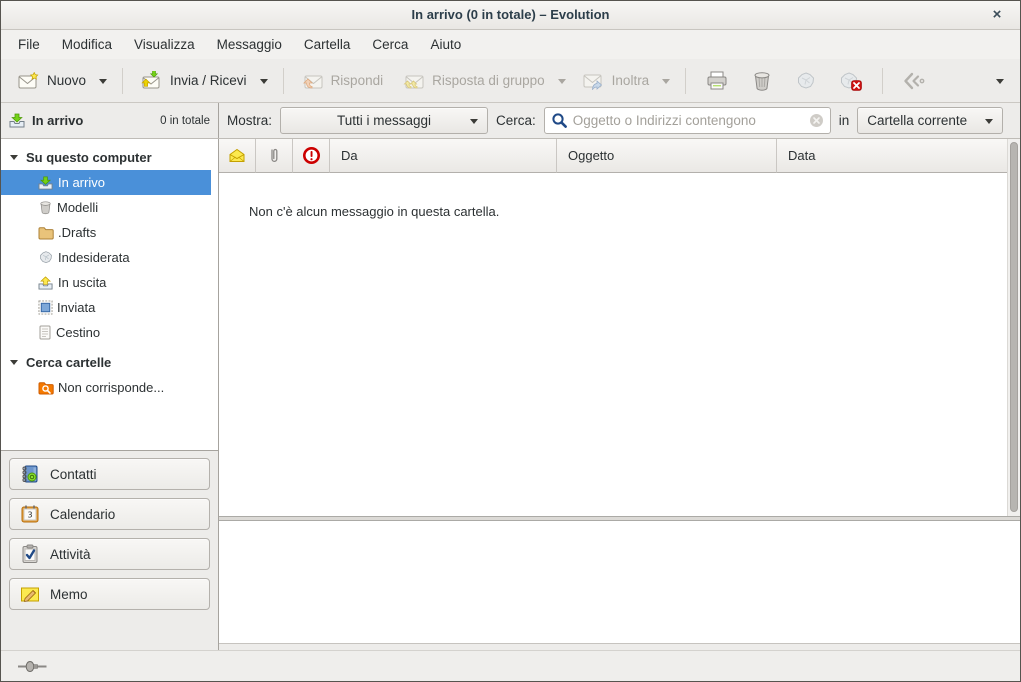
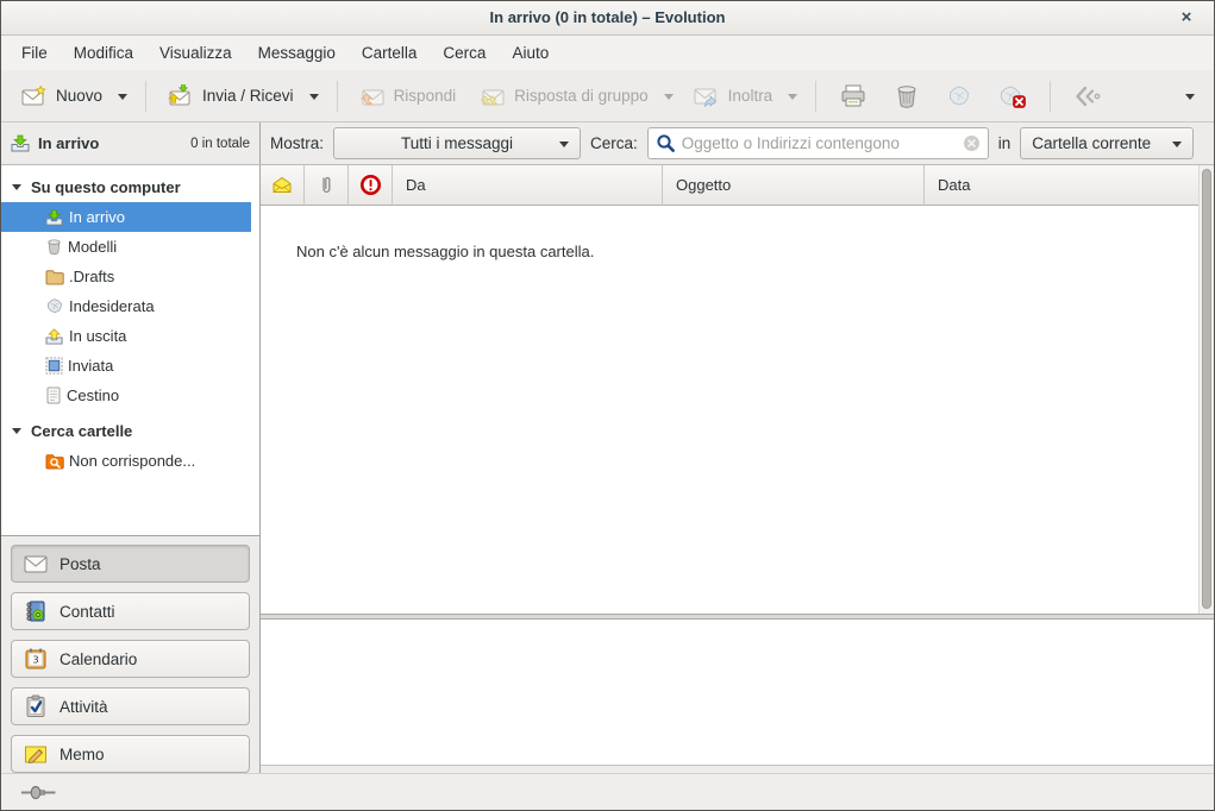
  In arrivo (0 in totale) – Evolution
  ×
  File
  Modifica
  Visualizza
  Messaggio
  Cartella
  Cerca
  Aiuto
  Nuovo
  Invia / Ricevi
  Rispondi
  Risposta di gruppo
  Inoltra
  In arrivo
  0 in totale
  Mostra:
  Tutti i messaggi
  Cerca:
  Oggetto o Indirizzi contengono
  in
  Cartella corrente
  Su questo computer
  In arrivo
  Modelli
  .Drafts
  Indesiderata
  In uscita
  Inviata
  Cestino
  Cerca cartelle
  Non corrisponde...
+ Posta
  Contatti
  3
  Calendario
  Attività
  Memo
  Da
  Oggetto
  Data
  Non c'è alcun messaggio in questa cartella.
